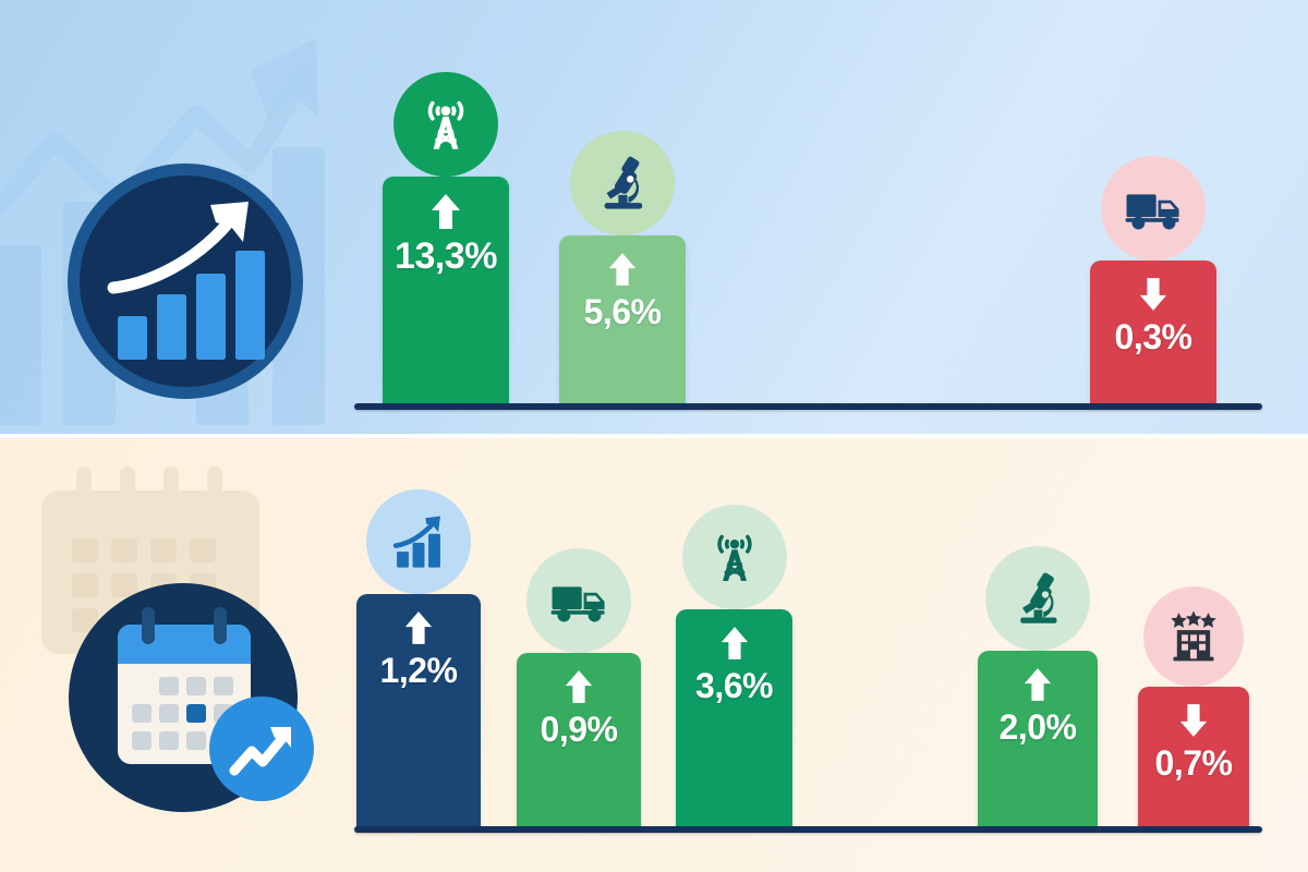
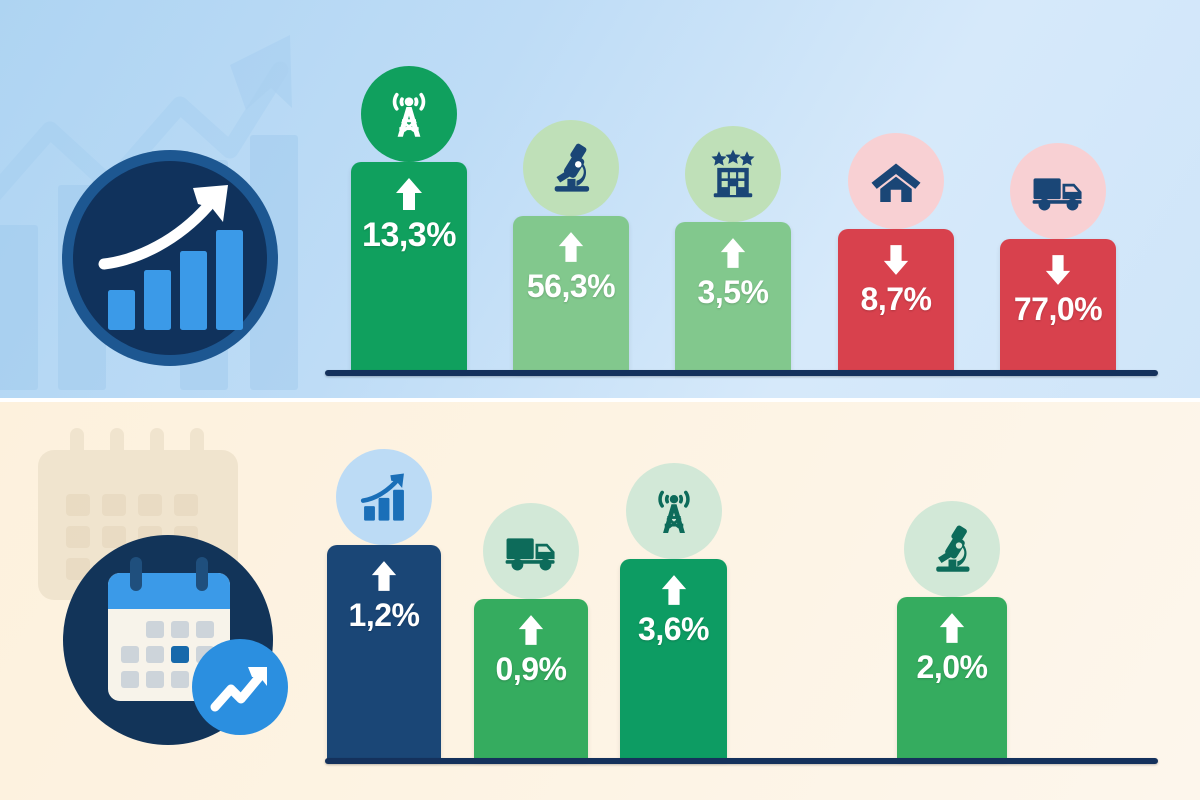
  13,3%
- 5,6%
+ 56,3%
+ 3,5%
+ 8,7%
- 0,3%
+ 77,0%
  1,2%
  0,9%
  3,6%
  2,0%
- 0,7%
